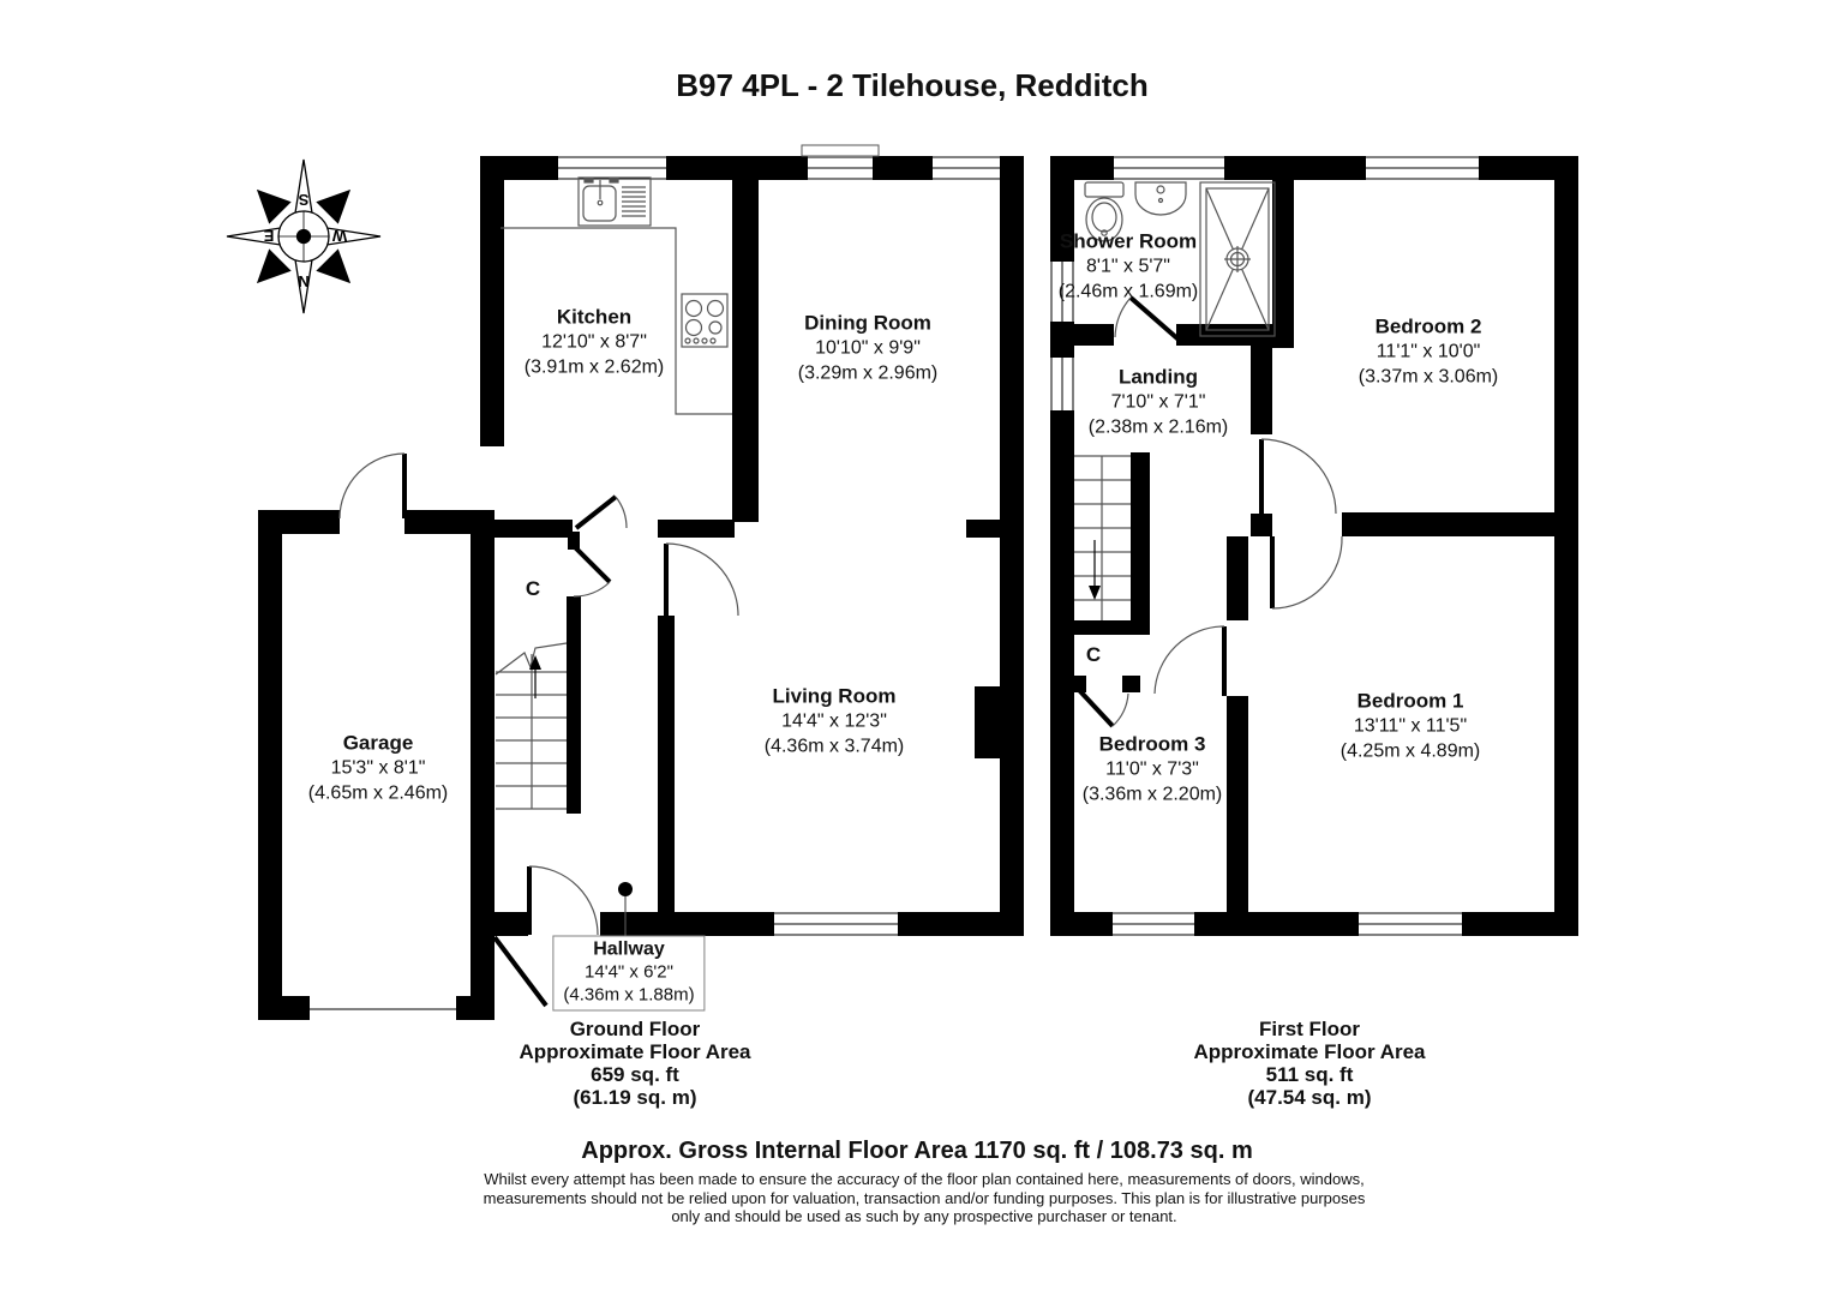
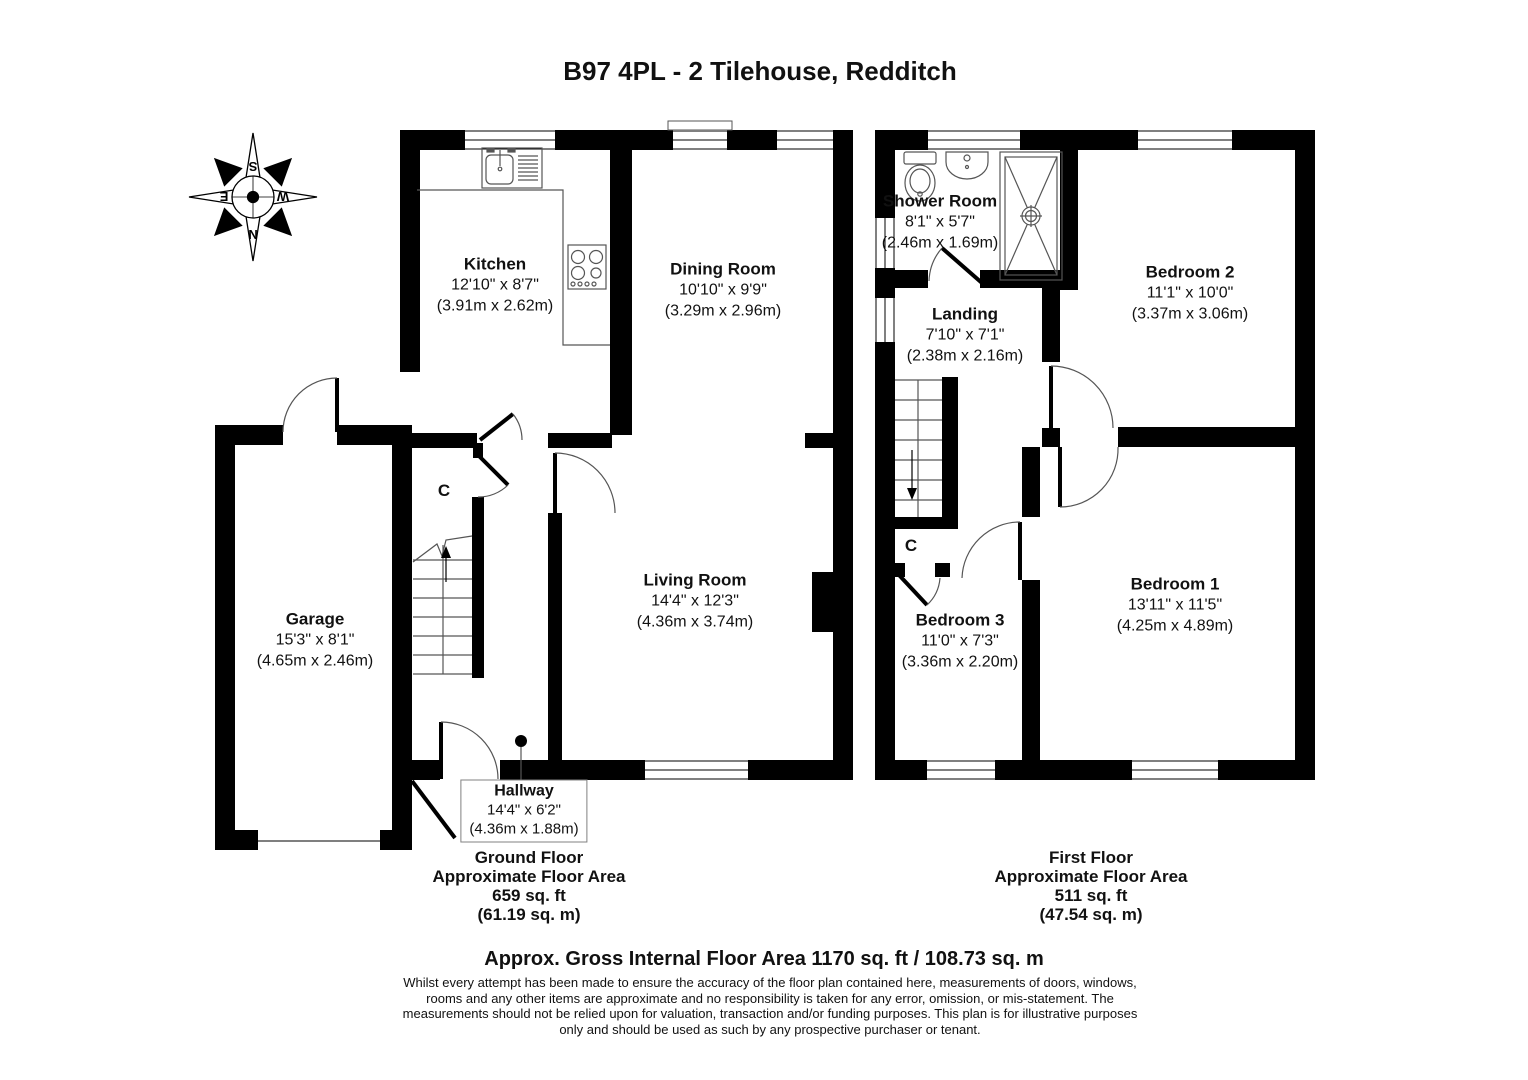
  B97 4PL - 2 Tilehouse, Redditch
  Kitchen
  12'10" x 8'7"
  (3.91m x 2.62m)
  Dining Room
  10'10" x 9'9"
  (3.29m x 2.96m)
  Living Room
  14'4" x 12'3"
  (4.36m x 3.74m)
  Garage
  15'3" x 8'1"
  (4.65m x 2.46m)
  C
  Hallway
  14'4" x 6'2"
  (4.36m x 1.88m)
  Shower Room
  8'1" x 5'7"
  (2.46m x 1.69m)
  Landing
  7'10" x 7'1"
  (2.38m x 2.16m)
  Bedroom 2
  11'1" x 10'0"
  (3.37m x 3.06m)
  Bedroom 1
  13'11" x 11'5"
  (4.25m x 4.89m)
  Bedroom 3
  11'0" x 7'3"
  (3.36m x 2.20m)
  C
  Ground Floor
  Approximate Floor Area
  659 sq. ft
  (61.19 sq. m)
  First Floor
  Approximate Floor Area
  511 sq. ft
  (47.54 sq. m)
  Approx. Gross Internal Floor Area 1170 sq. ft / 108.73 sq. m
  Whilst every attempt has been made to ensure the accuracy of the floor plan contained here, measurements of doors, windows,
+ rooms and any other items are approximate and no responsibility is taken for any error, omission, or mis-statement. The
  measurements should not be relied upon for valuation, transaction and/or funding purposes. This plan is for illustrative purposes
  only and should be used as such by any prospective purchaser or tenant.
